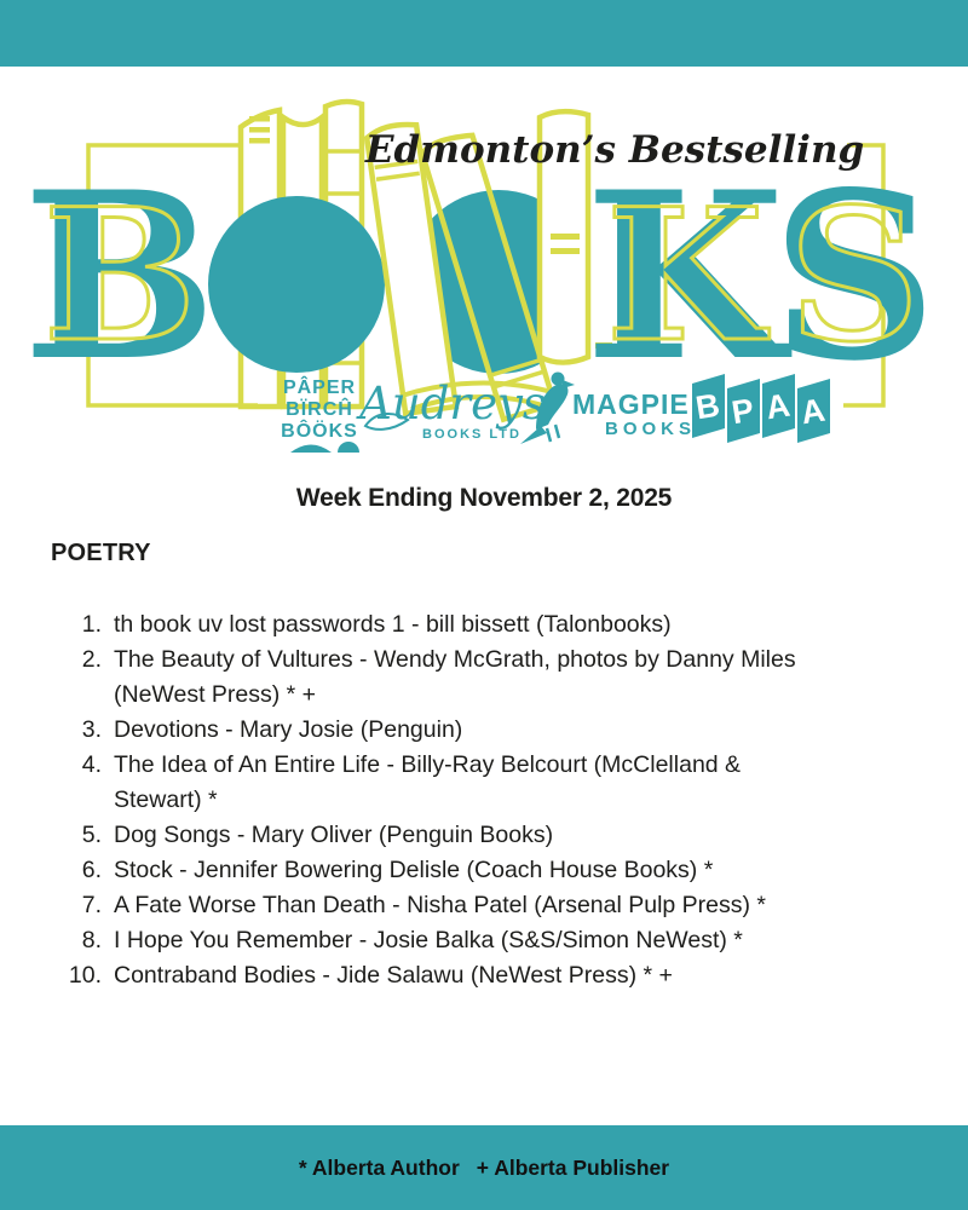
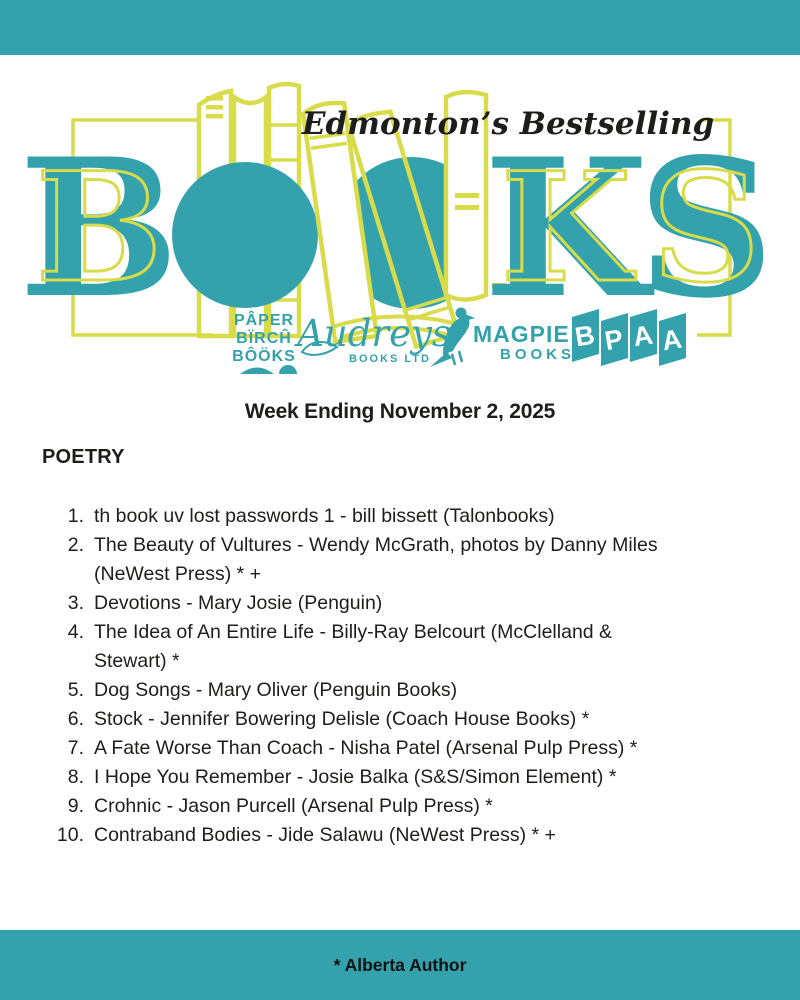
  B
  B
  K
  K
  S
  S
  Edmonton’s Bestselling
  PÂPER
  BÏRCĤ
  BÔÖKS
  Audreys
  BOOKS LTD
  MAGPIE
  BOOKS
  Week Ending November 2, 2025
  POETRY
  1.
  th book uv lost passwords 1 - bill bissett (Talonbooks)
  2.
  The Beauty of Vultures - Wendy McGrath, photos by Danny Miles
  (NeWest Press) * +
  3.
  Devotions - Mary Josie (Penguin)
  4.
  The Idea of An Entire Life - Billy-Ray Belcourt (McClelland &
  Stewart) *
  5.
  Dog Songs - Mary Oliver (Penguin Books)
  6.
  Stock - Jennifer Bowering Delisle (Coach House Books) *
  7.
- A Fate Worse Than Death - Nisha Patel (Arsenal Pulp Press) *
+ A Fate Worse Than Coach - Nisha Patel (Arsenal Pulp Press) *
  8.
- I Hope You Remember - Josie Balka (S&S/Simon NeWest) *
+ I Hope You Remember - Josie Balka (S&S/Simon Element) *
+ 9.
+ Crohnic - Jason Purcell (Arsenal Pulp Press) *
  10.
  Contraband Bodies - Jide Salawu (NeWest Press) * +
  * Alberta Author
- + Alberta Publisher
